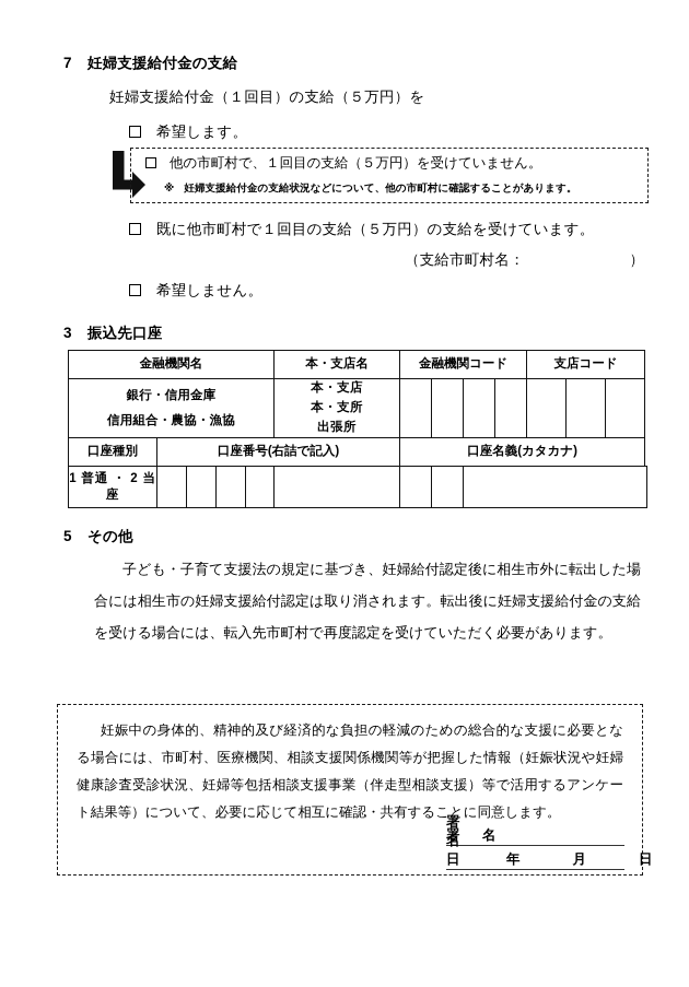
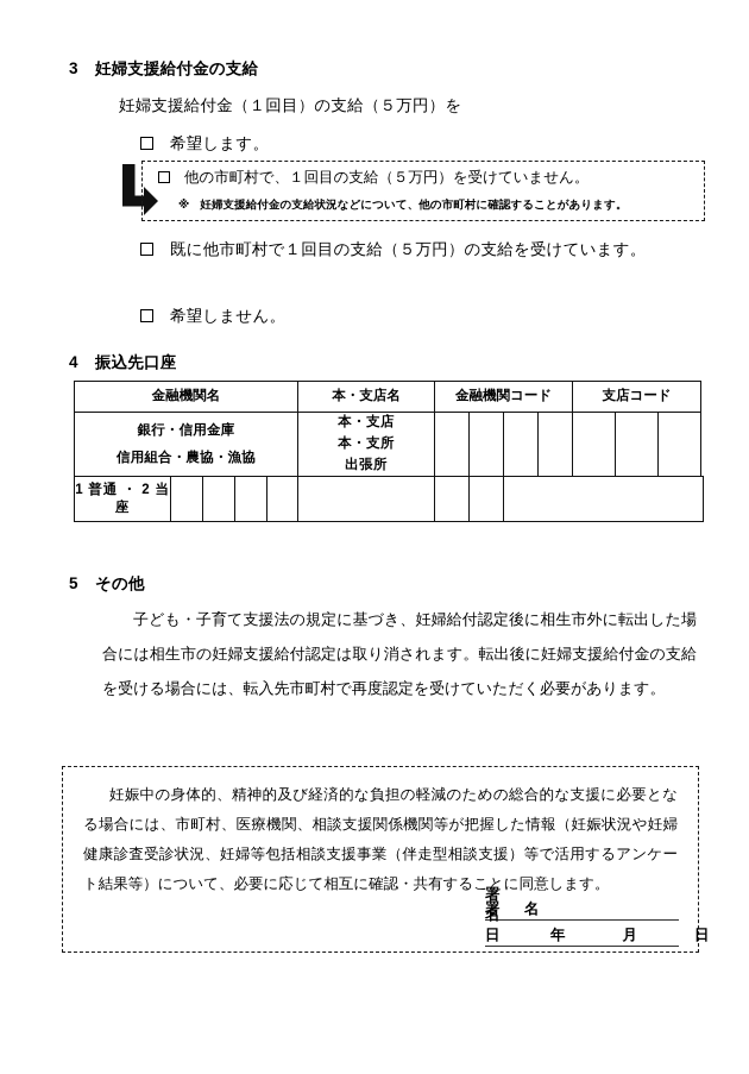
- 7 妊婦支援給付金の支給
+ 3 妊婦支援給付金の支給
  妊婦支援給付金（１回目）の支給（５万円）を
  希望します。
  他の市町村で、１回目の支給（５万円）を受けていません。
  ※ 妊婦支援給付金の支給状況などについて、他の市町村に確認することがあります。
  既に他市町村で１回目の支給（５万円）の支給を受けています。
- （支給市町村名： ）
  希望しません。
- 3 振込先口座
+ 4 振込先口座
  金融機関名	本・支店名	金融機関コード	支店コード
  銀行・信用金庫 信用組合・農協・漁協	本・支店 本・支所 出張所
- 口座種別	口座番号(右詰で記入)	口座名義(カタカナ)
  1 普通 ・ 2 当座
  5 その他
  子ども・子育て支援法の規定に基づき、妊婦給付認定後に相生市外に転出した場合には相生市の妊婦支援給付認定は取り消されます。転出後に妊婦支援給付金の支給を受ける場合には、転入先市町村で再度認定を受けていただく必要があります。
  妊娠中の身体的、精神的及び経済的な負担の軽減のための総合的な支援に必要となる場合には、市町村、医療機関、相談支援関係機関等が把握した情報（妊娠状況や妊婦健康診査受診状況、妊婦等包括相談支援事業（伴走型相談支援）等で活用するアンケート結果等）について、必要に応じて相互に確認・共有することに同意します。
  署 名
  署名日
  年
  月
  日
